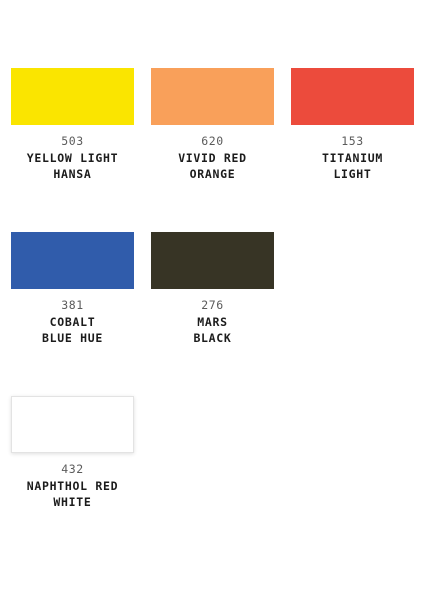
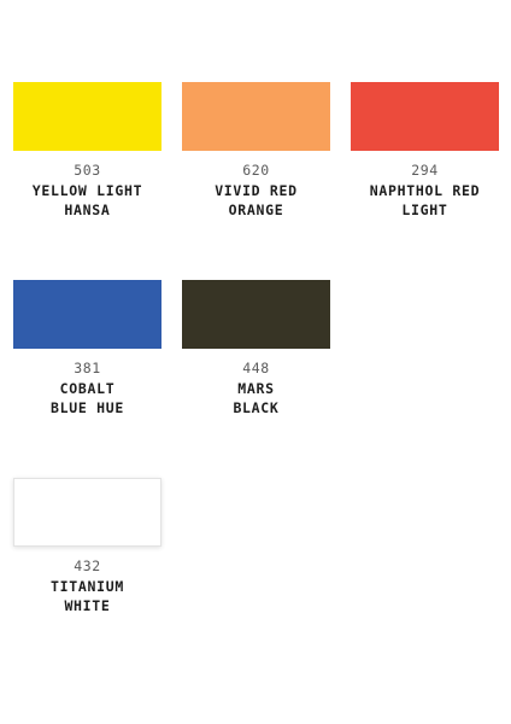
  503
  YELLOW LIGHT
  HANSA
  620
  VIVID RED
  ORANGE
- 153
+ 294
- TITANIUM
+ NAPHTHOL RED
  LIGHT
  381
  COBALT
  BLUE HUE
- 276
+ 448
  MARS
  BLACK
  432
- NAPHTHOL RED
+ TITANIUM
  WHITE
